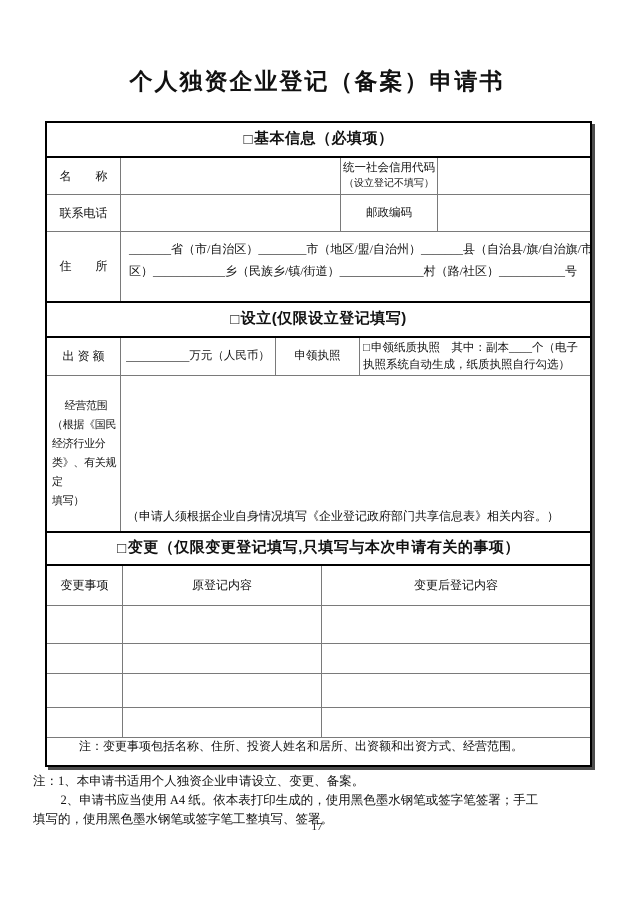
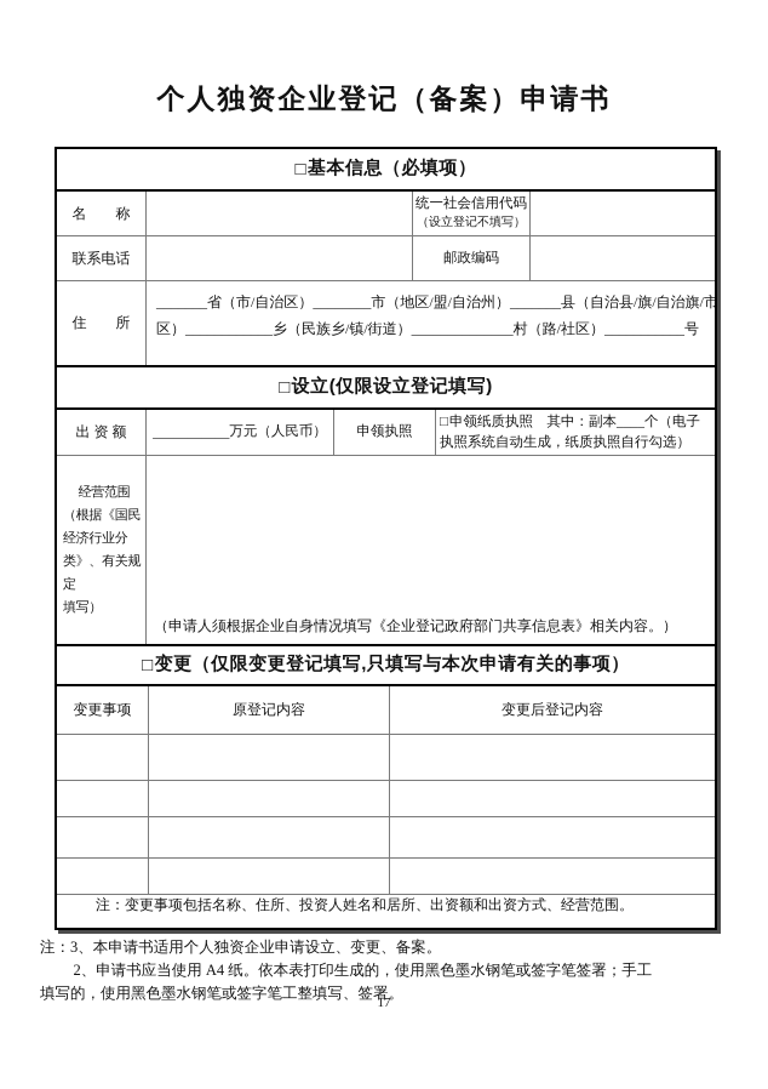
  个人独资企业登记（备案）申请书
  □
  基本信息（必填项）
  名 称
  统一社会信用代码
  （设立登记不填写）
  联系电话
  邮政编码
  住 所
  _______省（市/自治区）________市（地区/盟/自治州）_______县（自治县/旗/自治旗/市
  区）____________乡（民族乡/镇/街道）______________村（路/社区）___________号
  ___________________________________________________________________________
  □
  设立(仅限设立登记填写)
  出 资 额
  ___________
  万元（人民币）
  申领执照
  □申领纸质执照 其中：副本____个（电子执照系统自动生成，纸质执照自行勾选）
  经营范围
  （根据《国民
  经济行业分
  类》、有关规定
  填写）
  （申请人须根据企业自身情况填写《企业登记政府部门共享信息表》相关内容。）
  □
  变更（仅限变更登记填写,只填写与本次申请有关的事项）
  变更事项
  原登记内容
  变更后登记内容
  注：变更事项包括名称、住所、投资人姓名和居所、出资额和出资方式、经营范围。
- 注：1、本申请书适用个人独资企业申请设立、变更、备案。
+ 注：3、本申请书适用个人独资企业申请设立、变更、备案。
  2、申请书应当使用 A4 纸。依本表打印生成的，使用黑色墨水钢笔或签字笔签署；手工
  填写的，使用黑色墨水钢笔或签字笔工整填写、签署。
  17
